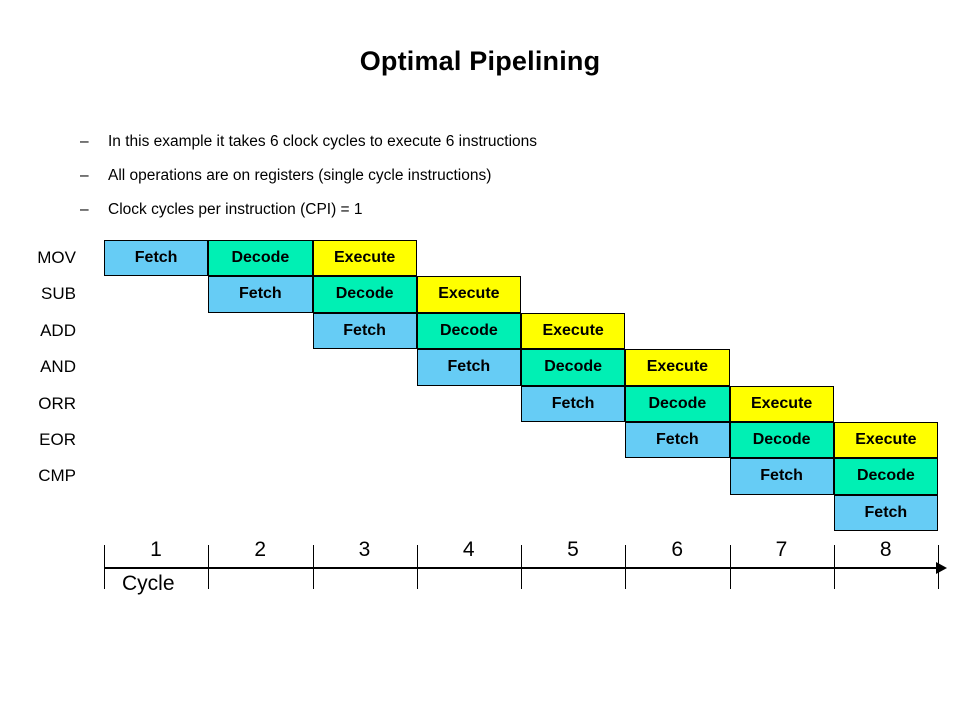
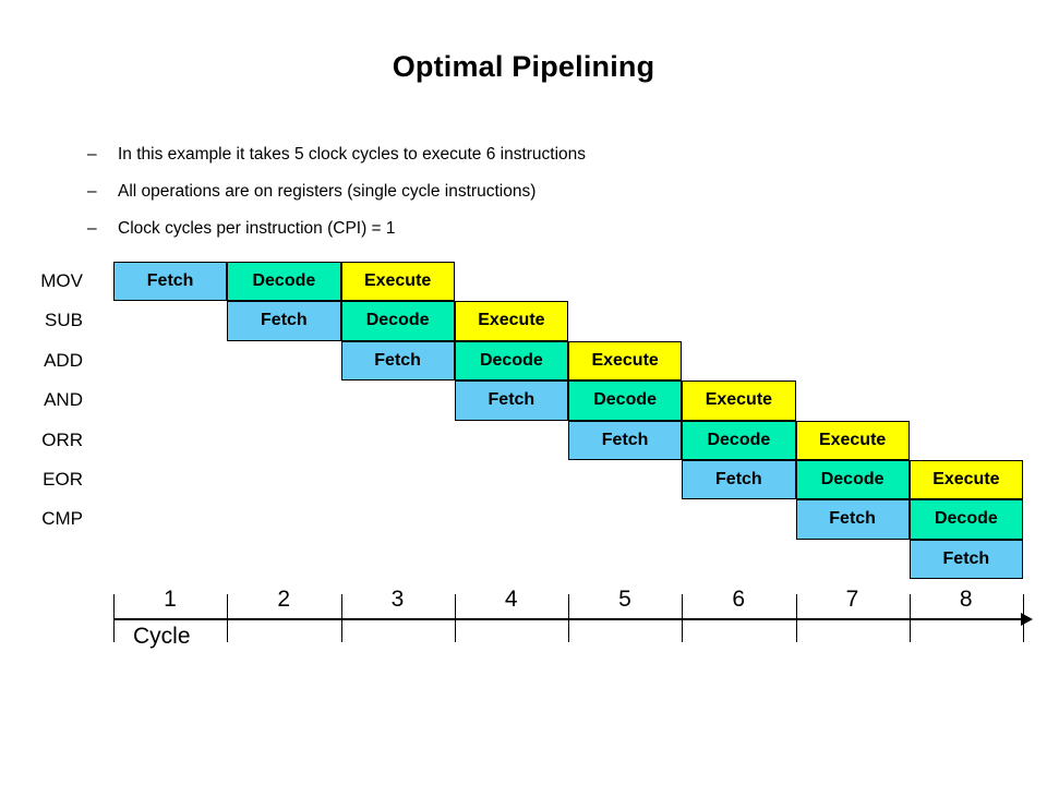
  Optimal Pipelining
  –
- In this example it takes 6 clock cycles to execute 6 instructions
+ In this example it takes 5 clock cycles to execute 6 instructions
  –
  All operations are on registers (single cycle instructions)
  –
  Clock cycles per instruction (CPI) = 1
  MOV
  SUB
  ADD
  AND
  ORR
  EOR
  CMP
  Fetch
  Decode
  Execute
  Fetch
  Decode
  Execute
  Fetch
  Decode
  Execute
  Fetch
  Decode
  Execute
  Fetch
  Decode
  Execute
  Fetch
  Decode
  Execute
  Fetch
  Decode
  Fetch
  Cycle
  1
  2
  3
  4
  5
  6
  7
  8
